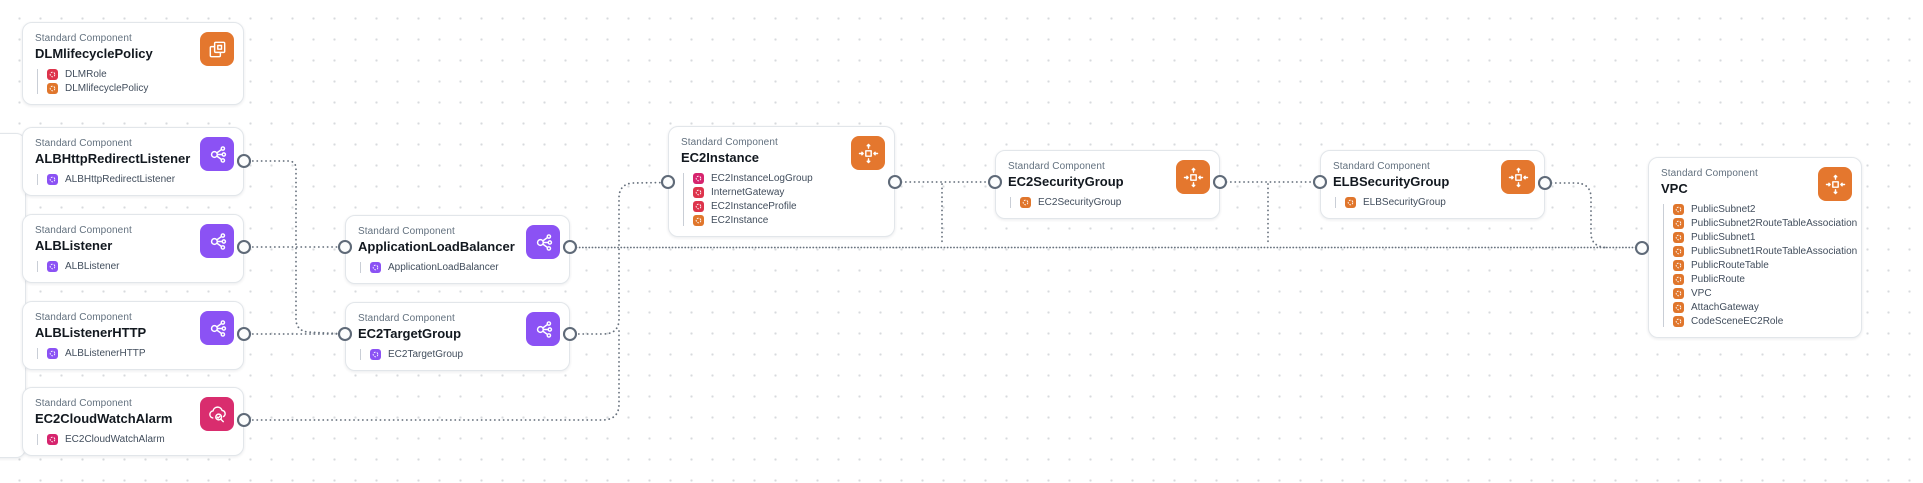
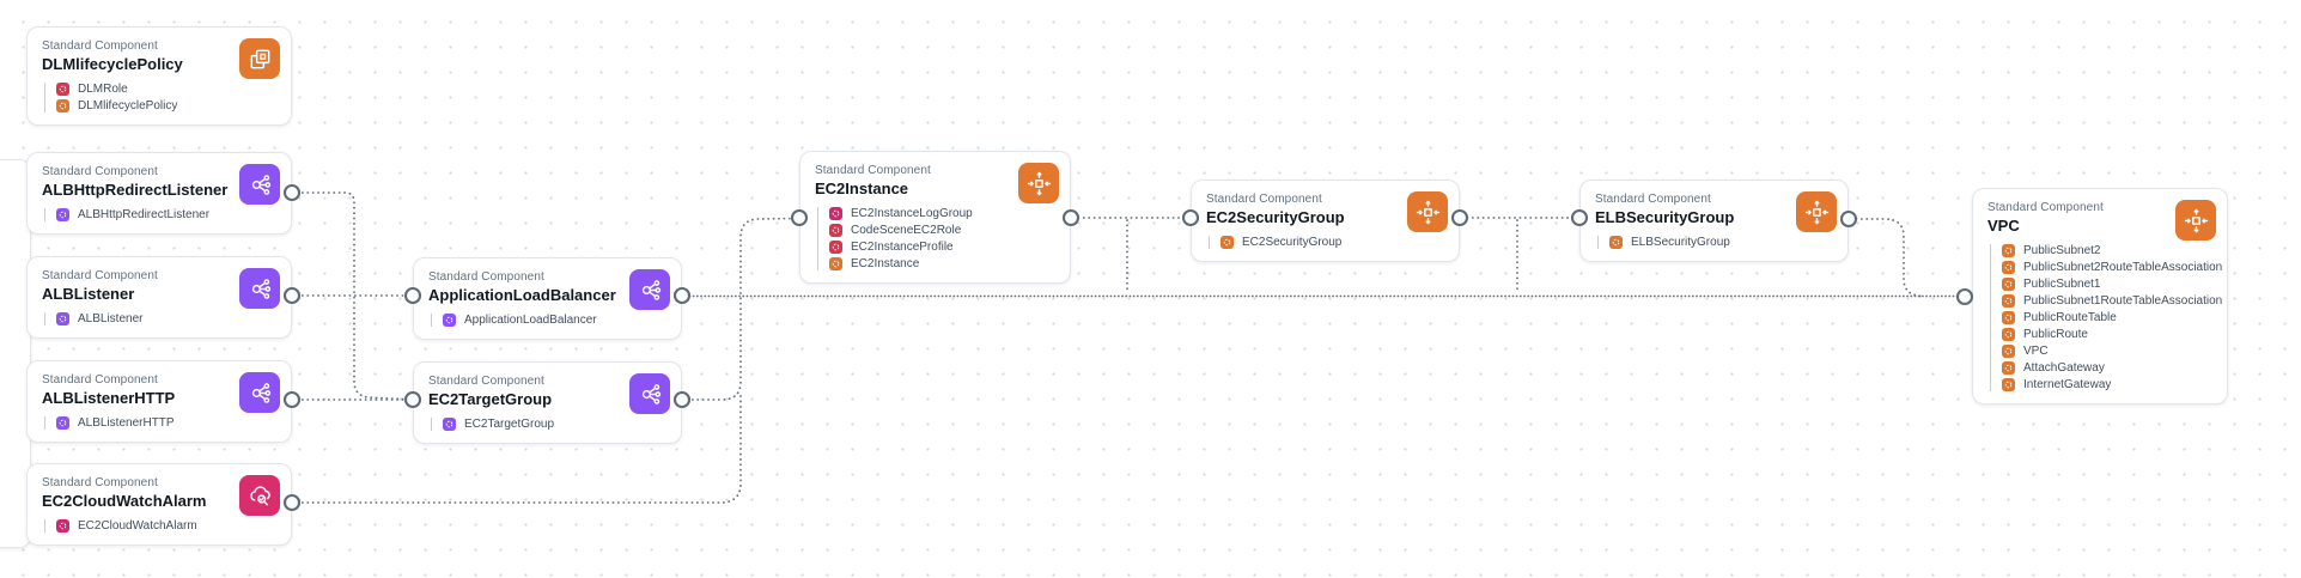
  Standard Component
  DLMlifecyclePolicy
  DLMRole
  DLMlifecyclePolicy
  Standard Component
  ALBHttpRedirectListener
  ALBHttpRedirectListener
  Standard Component
  ALBListener
  ALBListener
  Standard Component
  ALBListenerHTTP
  ALBListenerHTTP
  Standard Component
  EC2CloudWatchAlarm
  EC2CloudWatchAlarm
  Standard Component
  ApplicationLoadBalancer
  ApplicationLoadBalancer
  Standard Component
  EC2TargetGroup
  EC2TargetGroup
  Standard Component
  EC2Instance
  EC2InstanceLogGroup
- InternetGateway
+ CodeSceneEC2Role
  EC2InstanceProfile
  EC2Instance
  Standard Component
  EC2SecurityGroup
  EC2SecurityGroup
  Standard Component
  ELBSecurityGroup
  ELBSecurityGroup
  Standard Component
  VPC
  PublicSubnet2
  PublicSubnet2RouteTableAssociation
  PublicSubnet1
  PublicSubnet1RouteTableAssociation
  PublicRouteTable
  PublicRoute
  VPC
  AttachGateway
- CodeSceneEC2Role
+ InternetGateway
